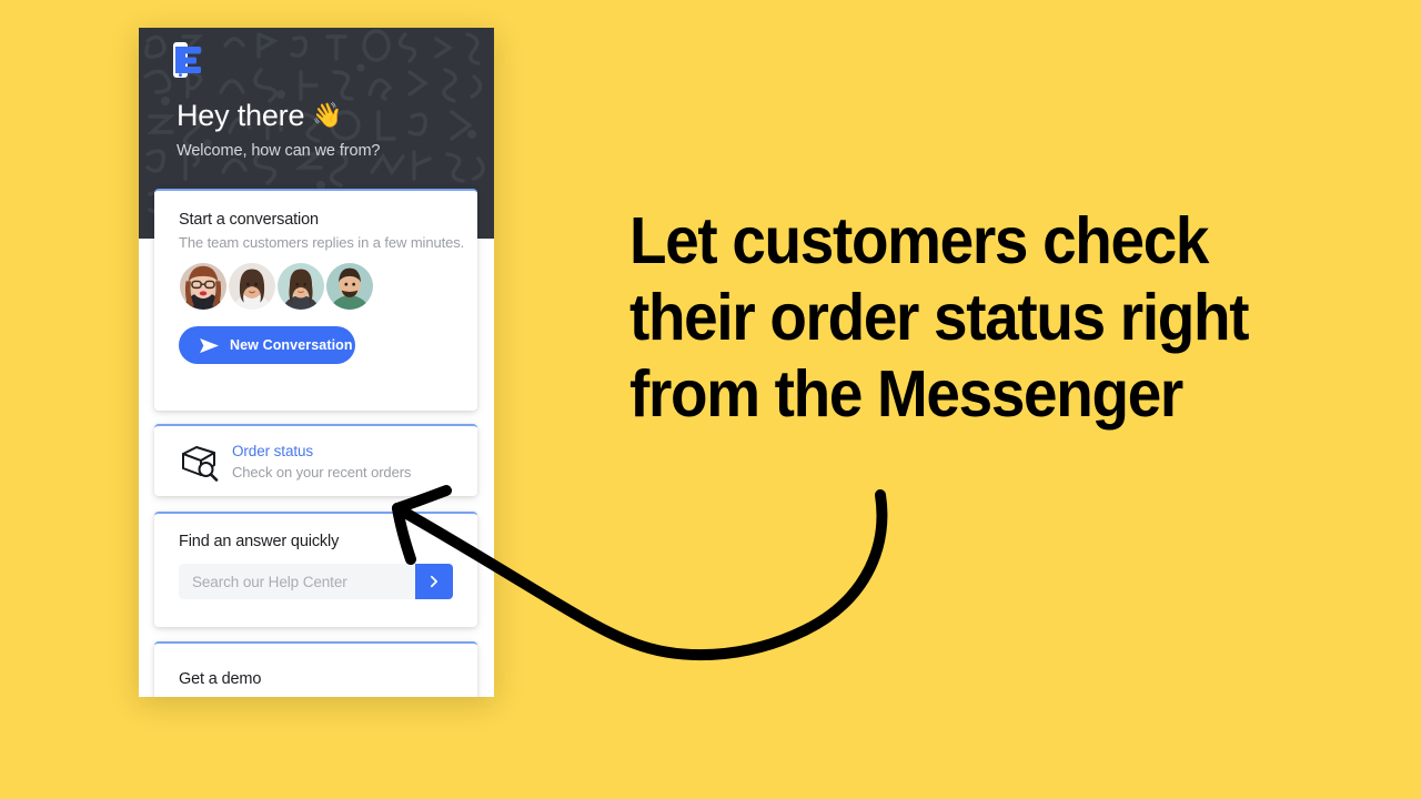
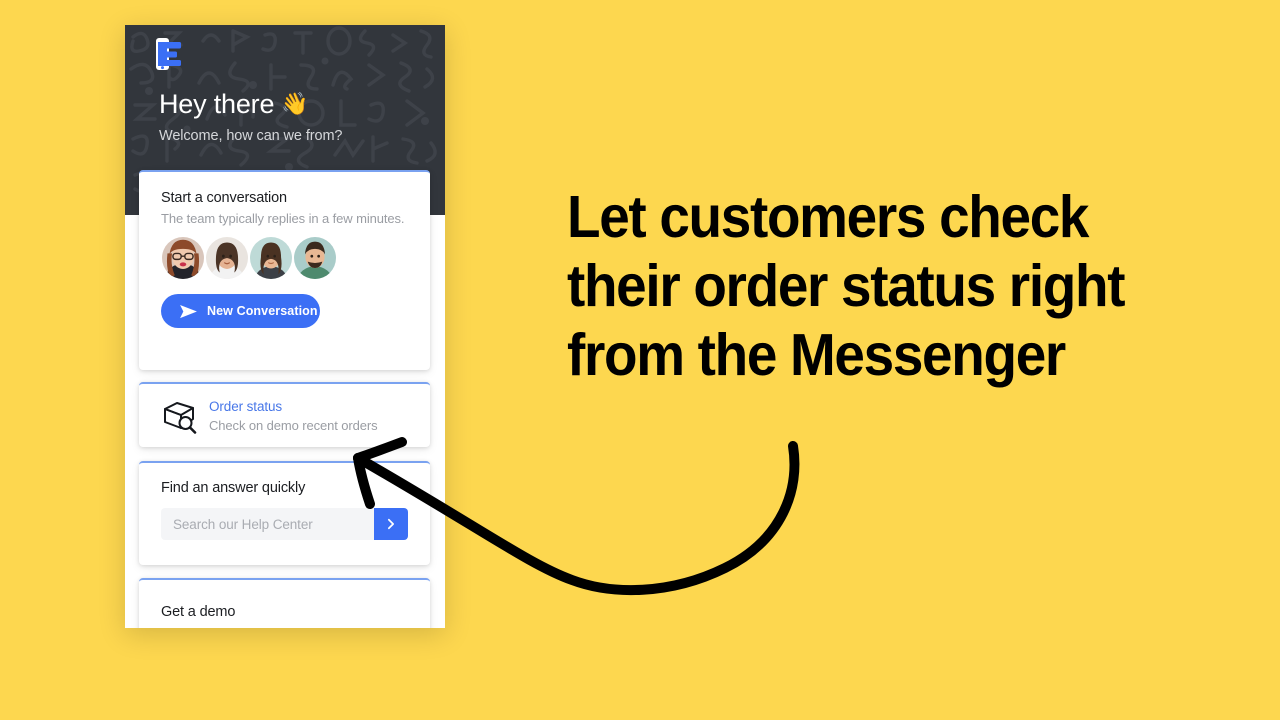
  Hey there 👋
  Welcome, how can we from?
  Start a conversation
- The team customers replies in a few minutes.
+ The team typically replies in a few minutes.
  New Conversation
  Order status
- Check on your recent orders
+ Check on demo recent orders
  Find an answer quickly
  Search our Help Center
  Get a demo
  Let customers check
  their order status right
  from the Messenger
